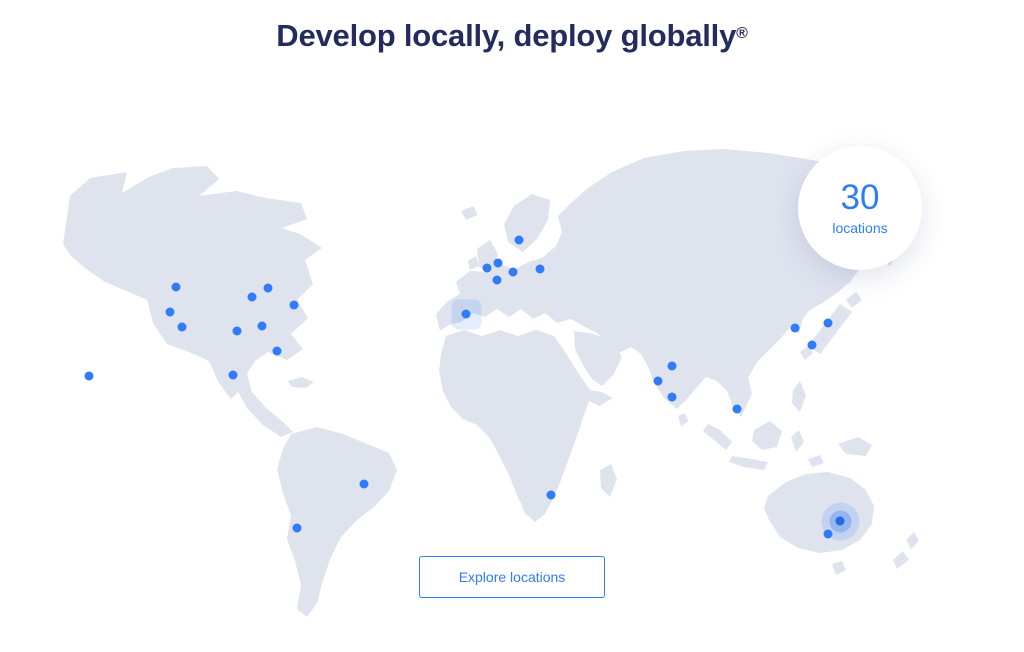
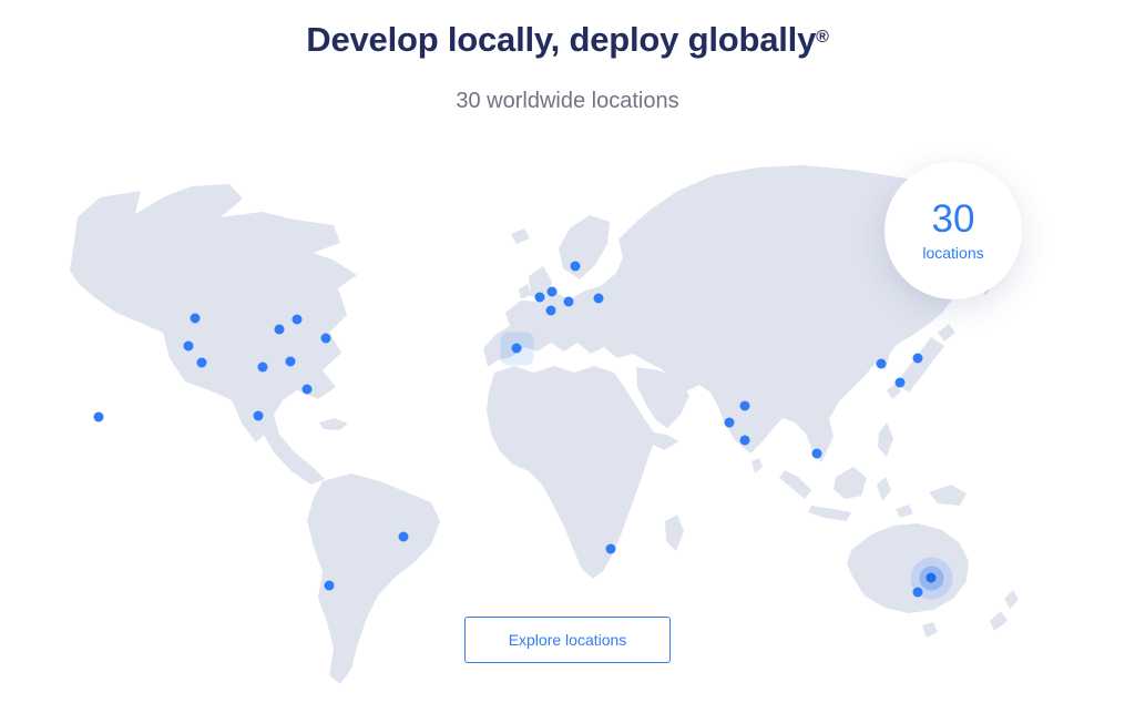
  Develop locally, deploy globally®
+ 30 worldwide locations
  30
  locations
  Explore locations
